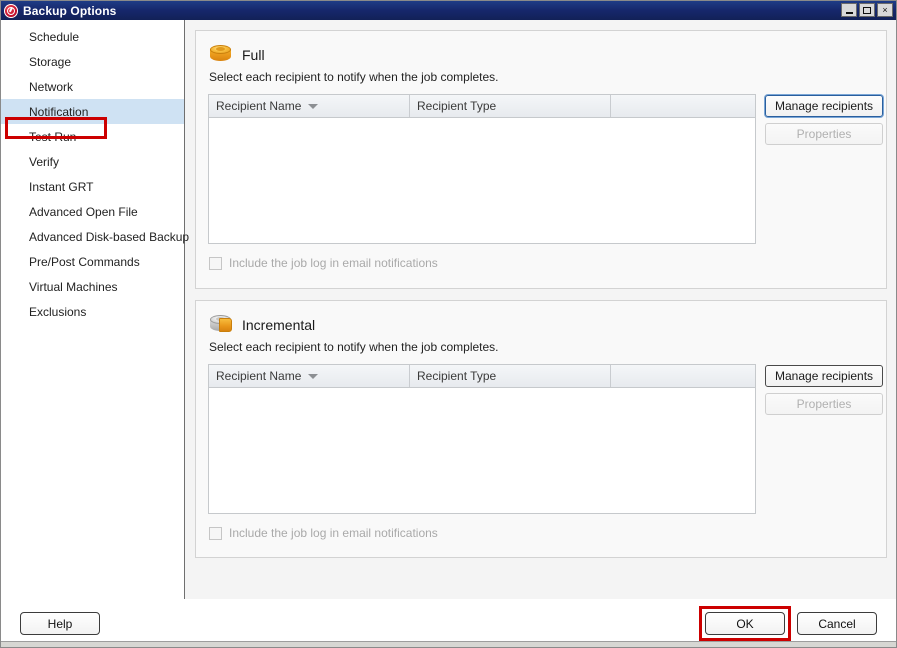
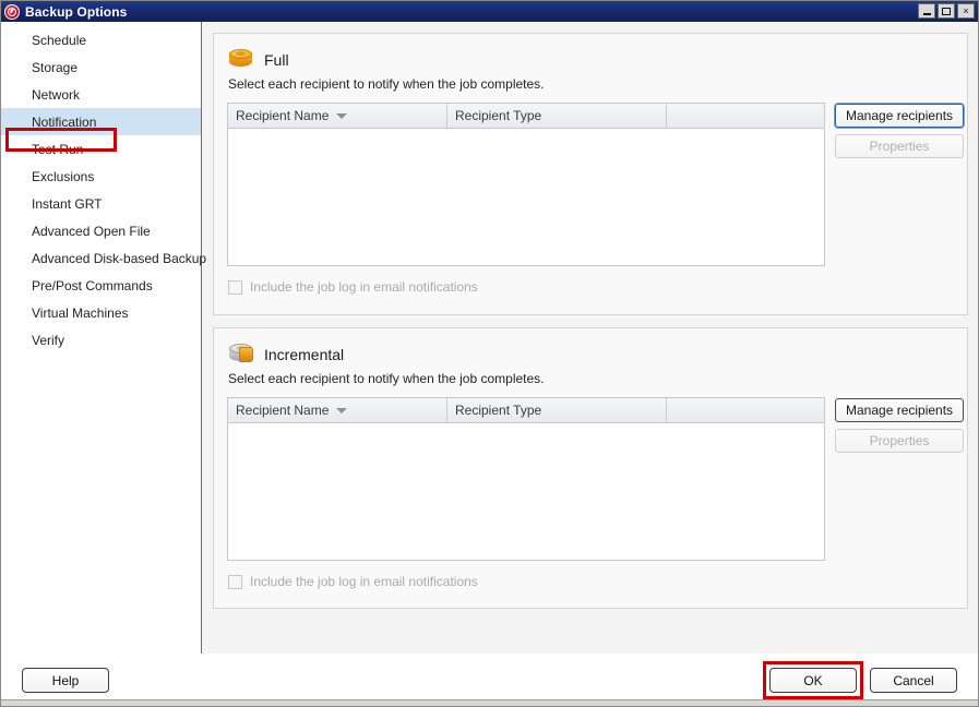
  Backup Options
  ×
  Schedule
  Storage
  Network
  Notification
  Test Run
- Verify
+ Exclusions
  Instant GRT
  Advanced Open File
  Advanced Disk-based Backup
  Pre/Post Commands
  Virtual Machines
- Exclusions
+ Verify
  Full
  Select each recipient to notify when the job completes.
  Recipient Name
  Recipient Type
  Manage recipients
  Properties
  Include the job log in email notifications
  Incremental
  Select each recipient to notify when the job completes.
  Recipient Name
  Recipient Type
  Manage recipients
  Properties
  Include the job log in email notifications
  Help
  OK
  Cancel
